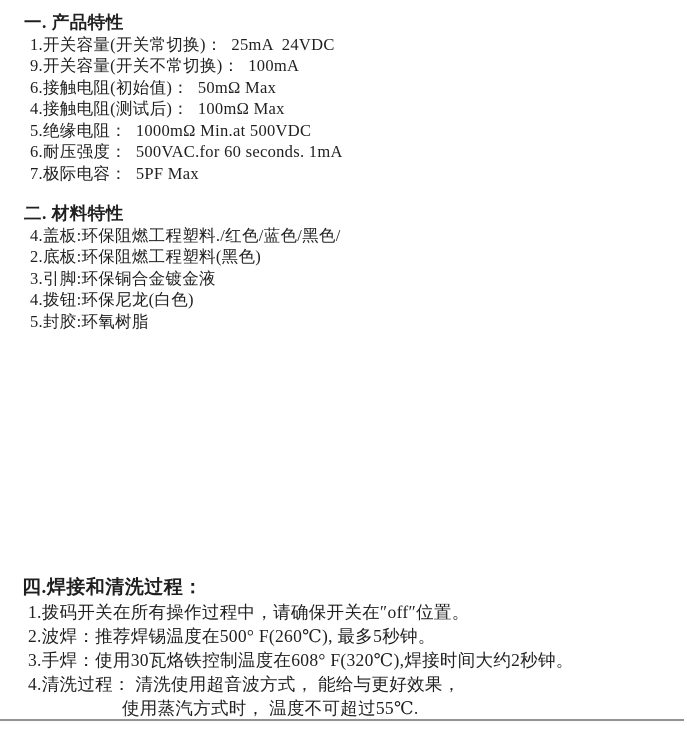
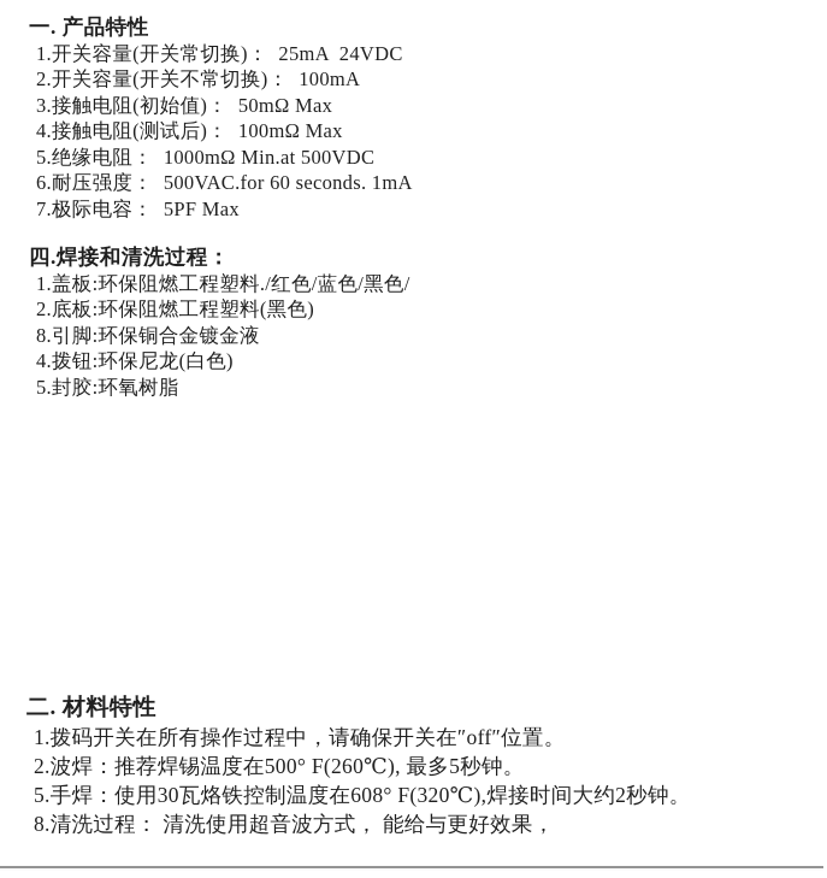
  一. 产品特性
  1.开关容量(开关常切换)： 25mA 24VDC
- 9.开关容量(开关不常切换)： 100mA
+ 2.开关容量(开关不常切换)： 100mA
- 6.接触电阻(初始值)： 50mΩ Max
+ 3.接触电阻(初始值)： 50mΩ Max
  4.接触电阻(测试后)： 100mΩ Max
  5.绝缘电阻： 1000mΩ Min.at 500VDC
  6.耐压强度： 500VAC.for 60 seconds. 1mA
  7.极际电容： 5PF Max
- 二. 材料特性
+ 四.焊接和清洗过程：
- 4.盖板:环保阻燃工程塑料./红色/蓝色/黑色/
+ 1.盖板:环保阻燃工程塑料./红色/蓝色/黑色/
  2.底板:环保阻燃工程塑料(黑色)
- 3.引脚:环保铜合金镀金液
+ 8.引脚:环保铜合金镀金液
  4.拨钮:环保尼龙(白色)
  5.封胶:环氧树脂
- 四.焊接和清洗过程：
+ 二. 材料特性
  1.拨码开关在所有操作过程中，请确保开关在″off″位置。
  2.波焊：推荐焊锡温度在500° F(260℃), 最多5秒钟。
- 3.手焊：使用30瓦烙铁控制温度在608° F(320℃),焊接时间大约2秒钟。
+ 5.手焊：使用30瓦烙铁控制温度在608° F(320℃),焊接时间大约2秒钟。
- 4.清洗过程： 清洗使用超音波方式， 能给与更好效果，
+ 8.清洗过程： 清洗使用超音波方式， 能给与更好效果，
- 使用蒸汽方式时， 温度不可超过55℃.
